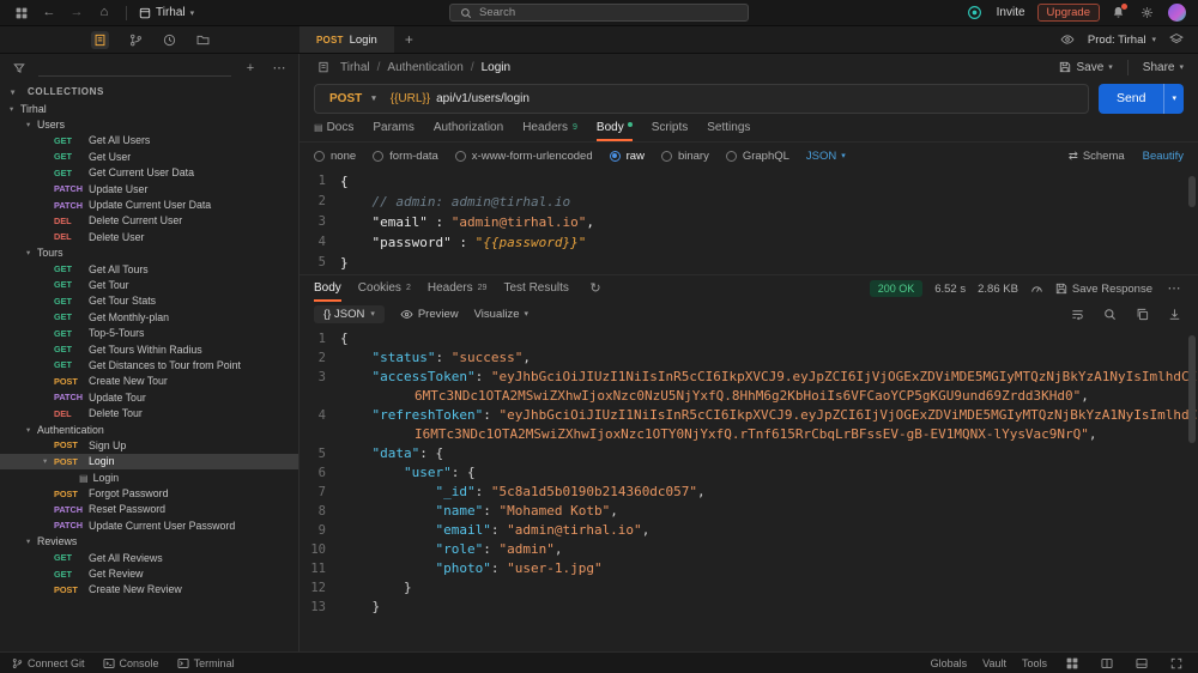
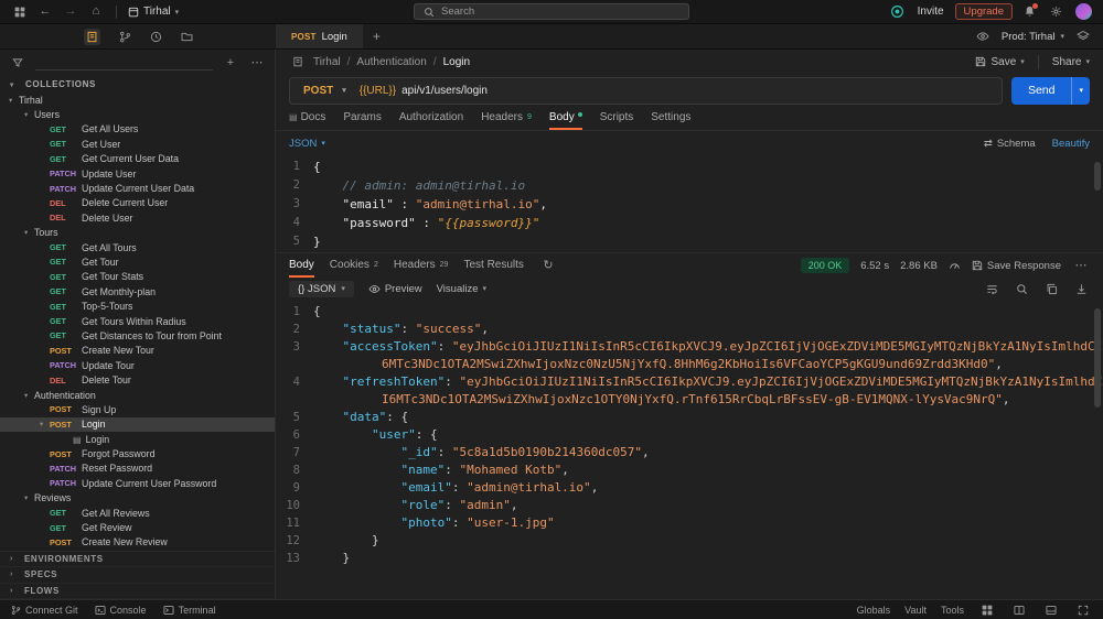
  ←
  →
  ⌂
  Tirhal
  Search
  Invite
  Upgrade
  POST
  Login
  +
  Prod: Tirhal
  +
  ⋯
  COLLECTIONS
  Tirhal
  Users
  GET
  Get All Users
  GET
  Get User
  GET
  Get Current User Data
  PATCH
  Update User
  PATCH
  Update Current User Data
  DEL
  Delete Current User
  DEL
  Delete User
  Tours
  GET
  Get All Tours
  GET
  Get Tour
  GET
  Get Tour Stats
  GET
  Get Monthly-plan
  GET
  Top-5-Tours
  GET
  Get Tours Within Radius
  GET
  Get Distances to Tour from Point
  POST
  Create New Tour
  PATCH
  Update Tour
  DEL
  Delete Tour
  Authentication
  POST
  Sign Up
  POST
  Login
  Login
  POST
  Forgot Password
  PATCH
  Reset Password
  PATCH
  Update Current User Password
  Reviews
  GET
  Get All Reviews
  GET
  Get Review
  POST
  Create New Review
+ ENVIRONMENTS
+ SPECS
+ FLOWS
  Tirhal
  /
  Authentication
  /
  Login
  Save
  Share
  POST
  {{URL}}
  api/v1/users/login
  Send
  ▤
  Docs
  Params
  Authorization
  Headers
  Body
  Scripts
  Settings
- none
- form-data
- x-www-form-urlencoded
- raw
- binary
- GraphQL
  JSON
  ⇄
  Schema
  Beautify
  1
  {
  2
  // admin: admin@tirhal.io
  3
  "email" : "admin@tirhal.io",
  4
  "password" : "{{password}}"
  5
  }
  Body
  Cookies
  Headers
  Test Results
  ↻
  200 OK
  6.52 s
  2.86 KB
  Save Response
  ⋯
  {} JSON
  Preview
  Visualize
  1
  {
  2
  "status": "success",
  3
  "accessToken": "eyJhbGciOiJIUzI1NiIsInR5cCI6IkpXVCJ9.eyJpZCI6IjVjOGExZDViMDE5MGIyMTQzNjBkYzA1NyIsImlhdC6MTc3NDc1OTA2MSwiZXhwIjoxNzc0NzU5NjYxfQ.8HhM6g2KbHoiIs6VFCaoYCP5gKGU9und69Zrdd3KHd0",
  4
  "refreshToken": "eyJhbGciOiJIUzI1NiIsInR5cCI6IkpXVCJ9.eyJpZCI6IjVjOGExZDViMDE5MGIyMTQzNjBkYzA1NyIsImlhdI6MTc3NDc1OTA2MSwiZXhwIjoxNzc1OTY0NjYxfQ.rTnf615RrCbqLrBFssEV-gB-EV1MQNX-lYysVac9NrQ",
  5
  "data": {
  6
  "user": {
  7
  "_id": "5c8a1d5b0190b214360dc057",
  8
  "name": "Mohamed Kotb",
  9
  "email": "admin@tirhal.io",
  10
  "role": "admin",
  11
  "photo": "user-1.jpg"
  12
  }
  13
  }
  Connect Git
  Console
  Terminal
  Globals
  Vault
  Tools
